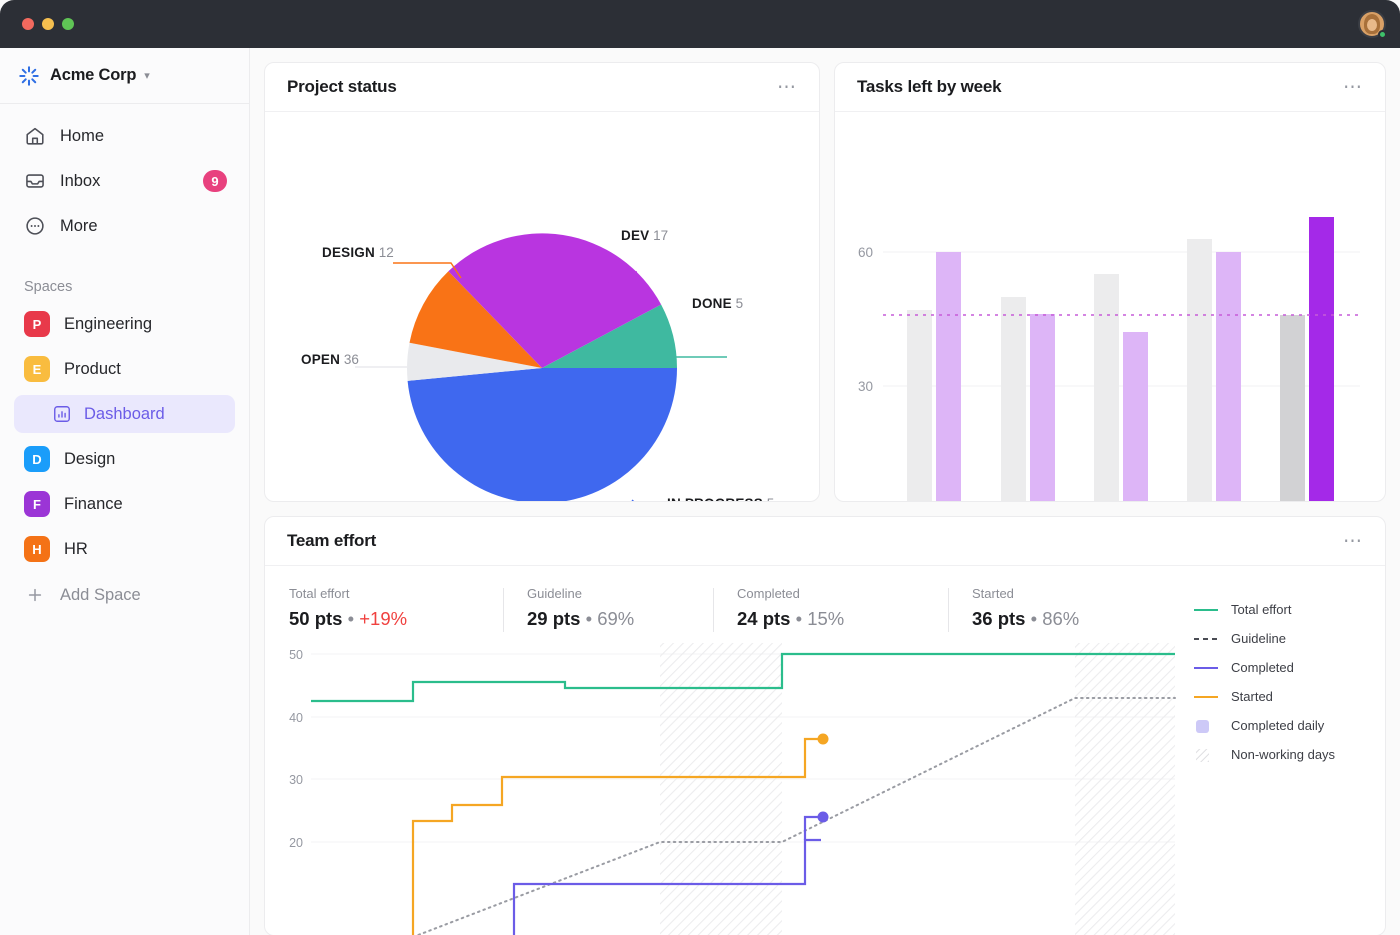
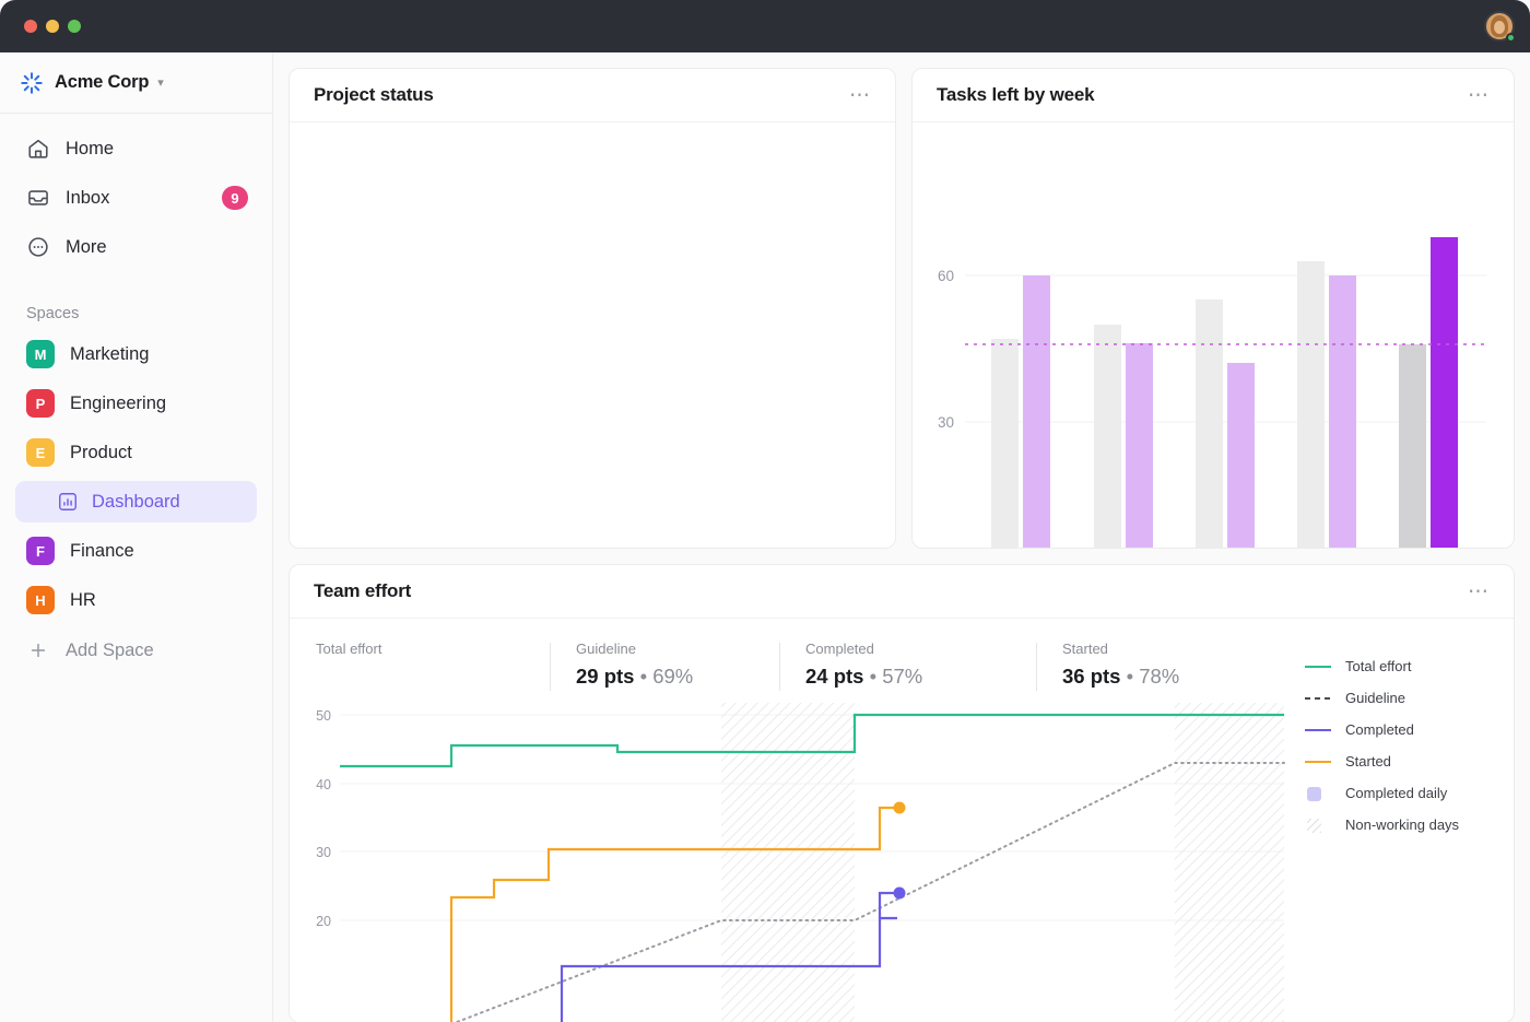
  Acme Corp
  ▾
  Home
  Inbox
  9
  More
  Spaces
+ M
+ Marketing
  P
  Engineering
  E
  Product
  Dashboard
- D
- Design
  F
  Finance
  H
  HR
  Add Space
  Project status
  ⋯
- DEV 17
- DONE 5
- OPEN 36
- DESIGN 12
  Tasks left by week
  ⋯
  60
  30
  Team effort
  ⋯
  Total effort
- 50 pts • +19%
  Guideline
  29 pts • 69%
  Completed
- 24 pts • 15%
+ 24 pts • 57%
  Started
- 36 pts • 86%
+ 36 pts • 78%
  Total effort
  Guideline
  Completed
  Started
  Completed daily
  Non-working days
  50
  40
  30
  20
